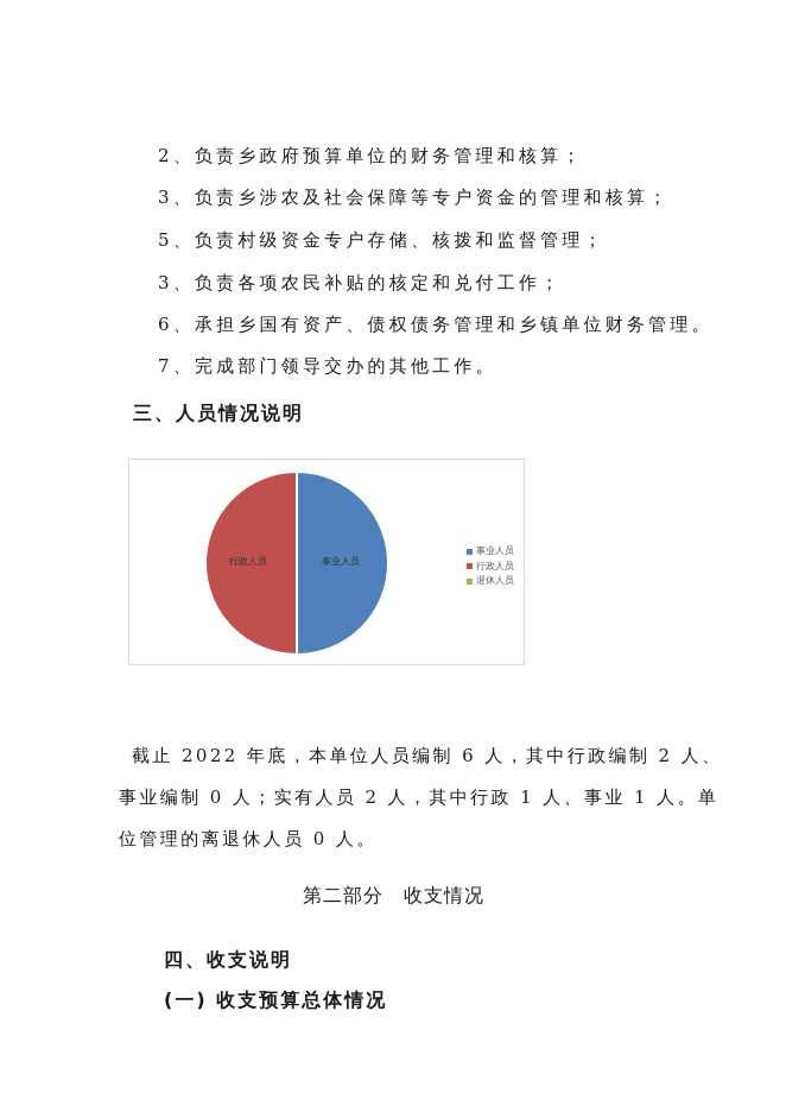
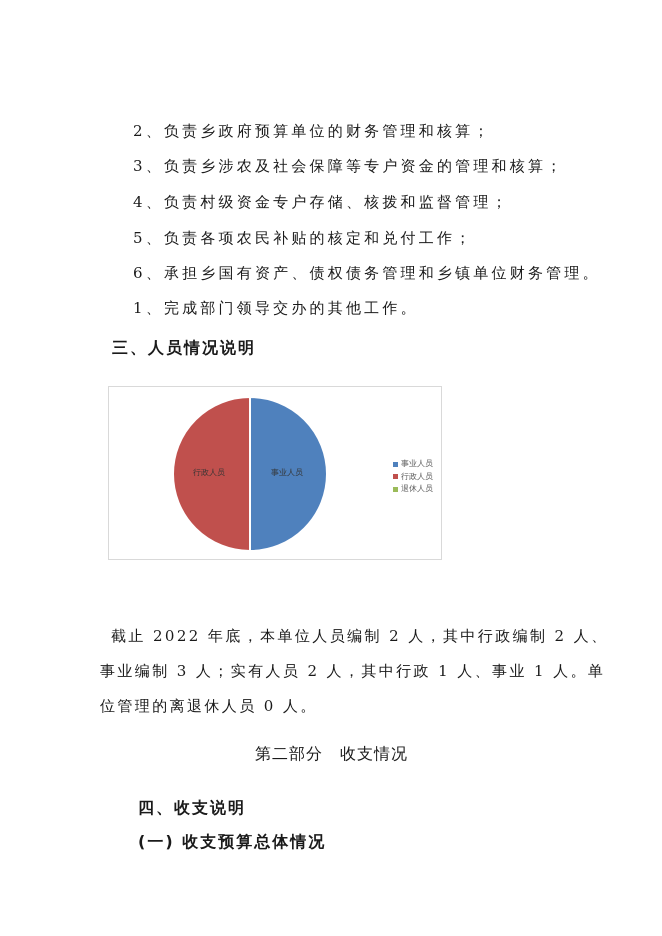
  2、负责乡政府预算单位的财务管理和核算；
  3、负责乡涉农及社会保障等专户资金的管理和核算；
- 5、负责村级资金专户存储、核拨和监督管理；
+ 4、负责村级资金专户存储、核拨和监督管理；
- 3、负责各项农民补贴的核定和兑付工作；
+ 5、负责各项农民补贴的核定和兑付工作；
  6、承担乡国有资产、债权债务管理和乡镇单位财务管理。
- 7、完成部门领导交办的其他工作。
+ 1、完成部门领导交办的其他工作。
  三、人员情况说明
  事业人员
  行政人员
  事业人员
  行政人员
  退休人员
- 截止 2022 年底，本单位人员编制 6 人，其中行政编制 2 人、
+ 截止 2022 年底，本单位人员编制 2 人，其中行政编制 2 人、
- 事业编制 0 人；实有人员 2 人，其中行政 1 人、事业 1 人。单
+ 事业编制 3 人；实有人员 2 人，其中行政 1 人、事业 1 人。单
  位管理的离退休人员 0 人。
  第二部分 收支情况
  四、收支说明
  (一) 收支预算总体情况
